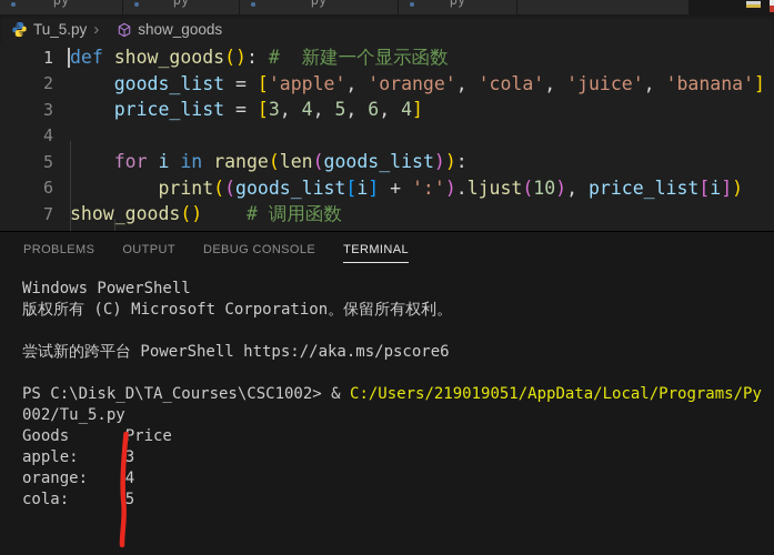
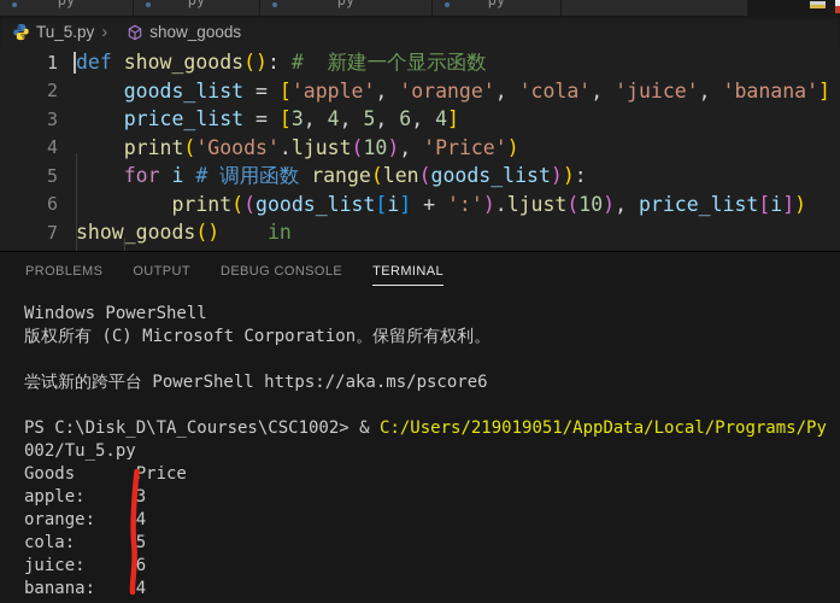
  py
  py
  py
  py
  Tu_5.py
  ›
  show_goods
  1
  def show_goods(): # 新建一个显示函数
  2
  goods_list = ['apple', 'orange', 'cola', 'juice', 'banana']
  3
  price_list = [3, 4, 5, 6, 4]
  4
+ print('Goods'.ljust(10), 'Price')
  5
- for i in range(len(goods_list)):
+ for i # 调用函数 range(len(goods_list)):
  6
  print((goods_list[i] + ':').ljust(10), price_list[i])
  7
- show_goods() # 调用函数
+ show_goods() in
  PROBLEMS
  OUTPUT
  DEBUG CONSOLE
  TERMINAL
  Windows PowerShell
  版权所有 (C) Microsoft Corporation。保留所有权利。
  尝试新的跨平台 PowerShell https://aka.ms/pscore6
  PS C:\Disk_D\TA_Courses\CSC1002> & C:/Users/219019051/AppData/Local/Programs/Py
  002/Tu_5.py
  Goods Price
  apple: 3
  orange: 4
  cola: 5
+ juice: 6
+ banana: 4
